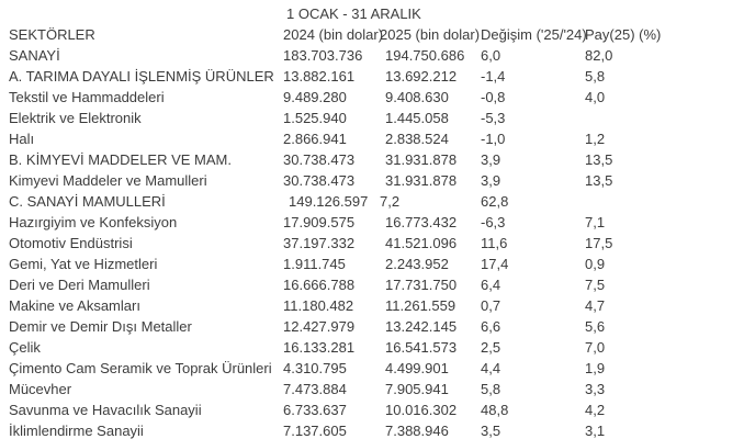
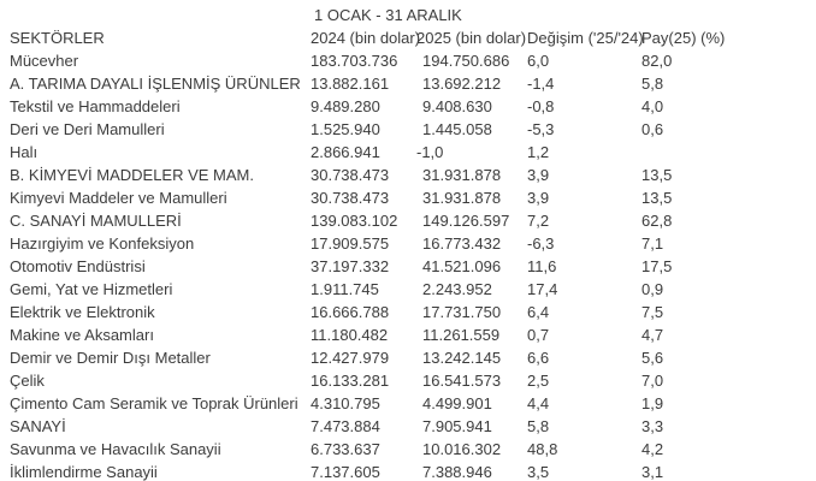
  1 OCAK - 31 ARALIK
  SEKTÖRLER
  2024 (bin dolar
  2025 (bin dolar)
  Değişim ('25/'24)
  Pay(25) (%)
- SANAYİ
+ Mücevher
  183.703.736
  194.750.686
  6,0
  82,0
  A. TARIMA DAYALI İŞLENMİŞ ÜRÜNLER
  13.882.161
  13.692.212
  -1,4
  5,8
  Tekstil ve Hammaddeleri
  9.489.280
  9.408.630
  -0,8
  4,0
- Elektrik ve Elektronik
+ Deri ve Deri Mamulleri
  1.525.940
  1.445.058
  -5,3
+ 0,6
  Halı
  2.866.941
- 2.838.524
  -1,0
  1,2
  B. KİMYEVİ MADDELER VE MAM.
  30.738.473
  31.931.878
  3,9
  13,5
  Kimyevi Maddeler ve Mamulleri
  30.738.473
  31.931.878
  3,9
  13,5
  C. SANAYİ MAMULLERİ
+ 139.083.102
  149.126.597
  7,2
  62,8
  Hazırgiyim ve Konfeksiyon
  17.909.575
  16.773.432
  -6,3
  7,1
  Otomotiv Endüstrisi
  37.197.332
  41.521.096
  11,6
  17,5
  Gemi, Yat ve Hizmetleri
  1.911.745
  2.243.952
  17,4
  0,9
- Deri ve Deri Mamulleri
+ Elektrik ve Elektronik
  16.666.788
  17.731.750
  6,4
  7,5
  Makine ve Aksamları
  11.180.482
  11.261.559
  0,7
  4,7
  Demir ve Demir Dışı Metaller
  12.427.979
  13.242.145
  6,6
  5,6
  Çelik
  16.133.281
  16.541.573
  2,5
  7,0
  Çimento Cam Seramik ve Toprak Ürünleri
  4.310.795
  4.499.901
  4,4
  1,9
- Mücevher
+ SANAYİ
  7.473.884
  7.905.941
  5,8
  3,3
  Savunma ve Havacılık Sanayii
  6.733.637
  10.016.302
  48,8
  4,2
  İklimlendirme Sanayii
  7.137.605
  7.388.946
  3,5
  3,1
